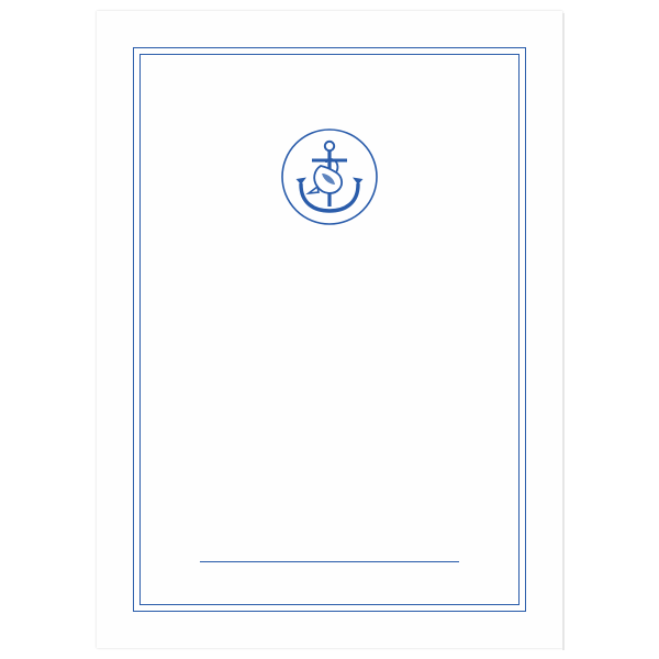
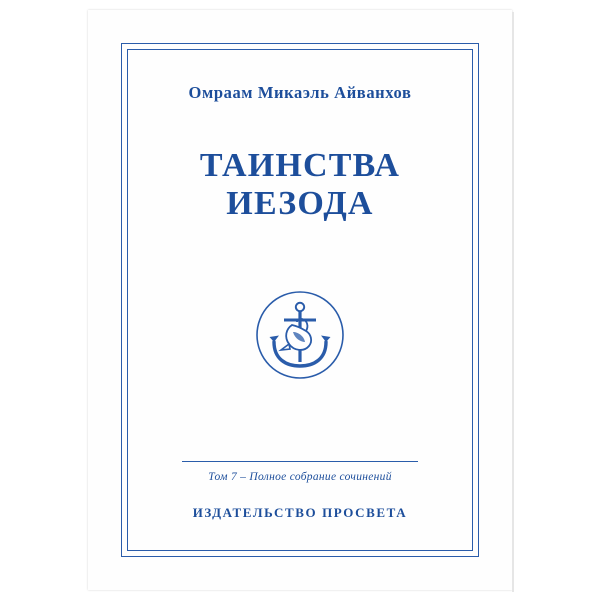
+ Омраам Микаэль Айванхов
+ ТАИНСТВА
+ ИЕЗОДА
+ Том 7 – Полное собрание сочинений
+ ИЗДАТЕЛЬСТВО ПРОСВЕТА
